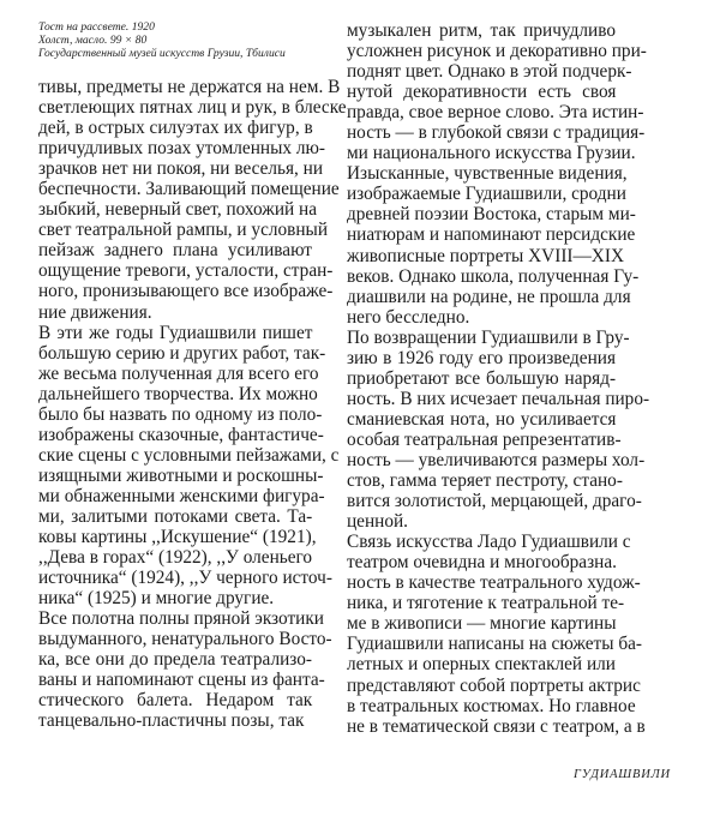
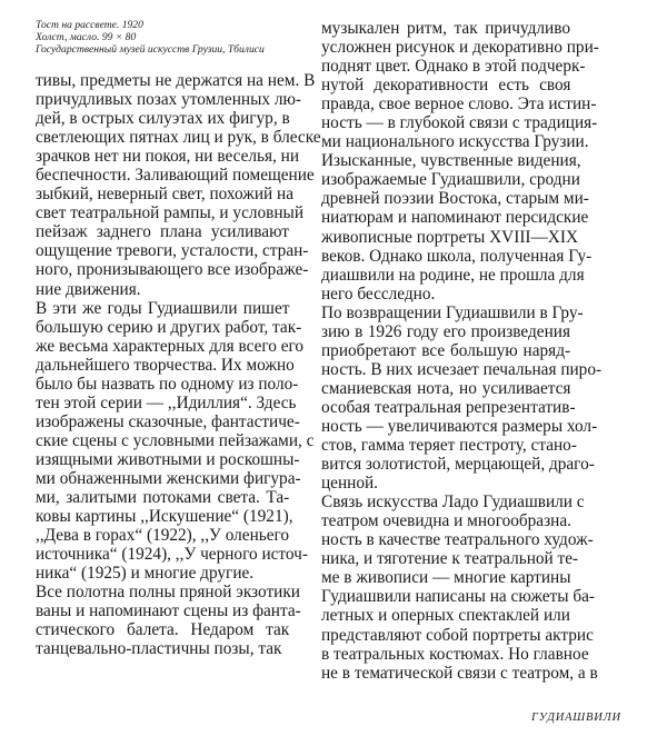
  Тост на рассвете. 1920
  Холст, масло. 99 × 80
  Государственный музей искусств Грузии, Тбилиси
  тивы, предметы не держатся на нем. В
- светлеющих пятнах лиц и рук, в блеске
+ причудливых позах утомленных лю-
  дей, в острых силуэтах их фигур, в
- причудливых позах утомленных лю-
+ светлеющих пятнах лиц и рук, в блеске
  зрачков нет ни покоя, ни веселья, ни
  беспечности. Заливающий помещение
  зыбкий, неверный свет, похожий на
  свет театральной рампы, и условный
  пейзаж заднего плана усиливают
  ощущение тревоги, усталости, стран-
  ного, пронизывающего все изображе-
  ние движения.
  В эти же годы Гудиашвили пишет
  большую серию и других работ, так-
- же весьма полученная для всего его
+ же весьма характерных для всего его
  дальнейшего творчества. Их можно
  было бы назвать по одному из поло-
+ тен этой серии — ,,Идиллия“. Здесь
  изображены сказочные, фантастиче-
  ские сцены с условными пейзажами, с
  изящными животными и роскошны-
  ми обнаженными женскими фигура-
  ми, залитыми потоками света. Та-
  ковы картины ,,Искушение“ (1921),
  ,,Дева в горах“ (1922), ,,У оленьего
  источника“ (1924), ,,У черного источ-
  ника“ (1925) и многие другие.
  Все полотна полны пряной экзотики
- выдуманного, ненатурального Восто-
- ка, все они до предела театрализо-
  ваны и напоминают сцены из фанта-
  стического балета. Недаром так
  танцевально-пластичны позы, так
  музыкален ритм, так причудливо
  усложнен рисунок и декоративно при-
  поднят цвет. Однако в этой подчерк-
  нутой декоративности есть своя
  правда, свое верное слово. Эта истин-
  ность — в глубокой связи с традиция-
  ми национального искусства Грузии.
  Изысканные, чувственные видения,
  изображаемые Гудиашвили, сродни
  древней поэзии Востока, старым ми-
  ниатюрам и напоминают персидские
  живописные портреты XVIII—XIX
  веков. Однако школа, полученная Гу-
  диашвили на родине, не прошла для
  него бесследно.
  По возвращении Гудиашвили в Гру-
  зию в 1926 году его произведения
  приобретают все большую наряд-
  ность. В них исчезает печальная пиро-
  сманиевская нота, но усиливается
  особая театральная репрезентатив-
  ность — увеличиваются размеры хол-
  стов, гамма теряет пестроту, стано-
  вится золотистой, мерцающей, драго-
  ценной.
  Связь искусства Ладо Гудиашвили с
  театром очевидна и многообразна.
  ность в качестве театрального худож-
  ника, и тяготение к театральной те-
  ме в живописи — многие картины
  Гудиашвили написаны на сюжеты ба-
  летных и оперных спектаклей или
  представляют собой портреты актрис
  в театральных костюмах. Но главное
  не в тематической связи с театром, а в
  ГУДИАШВИЛИ
